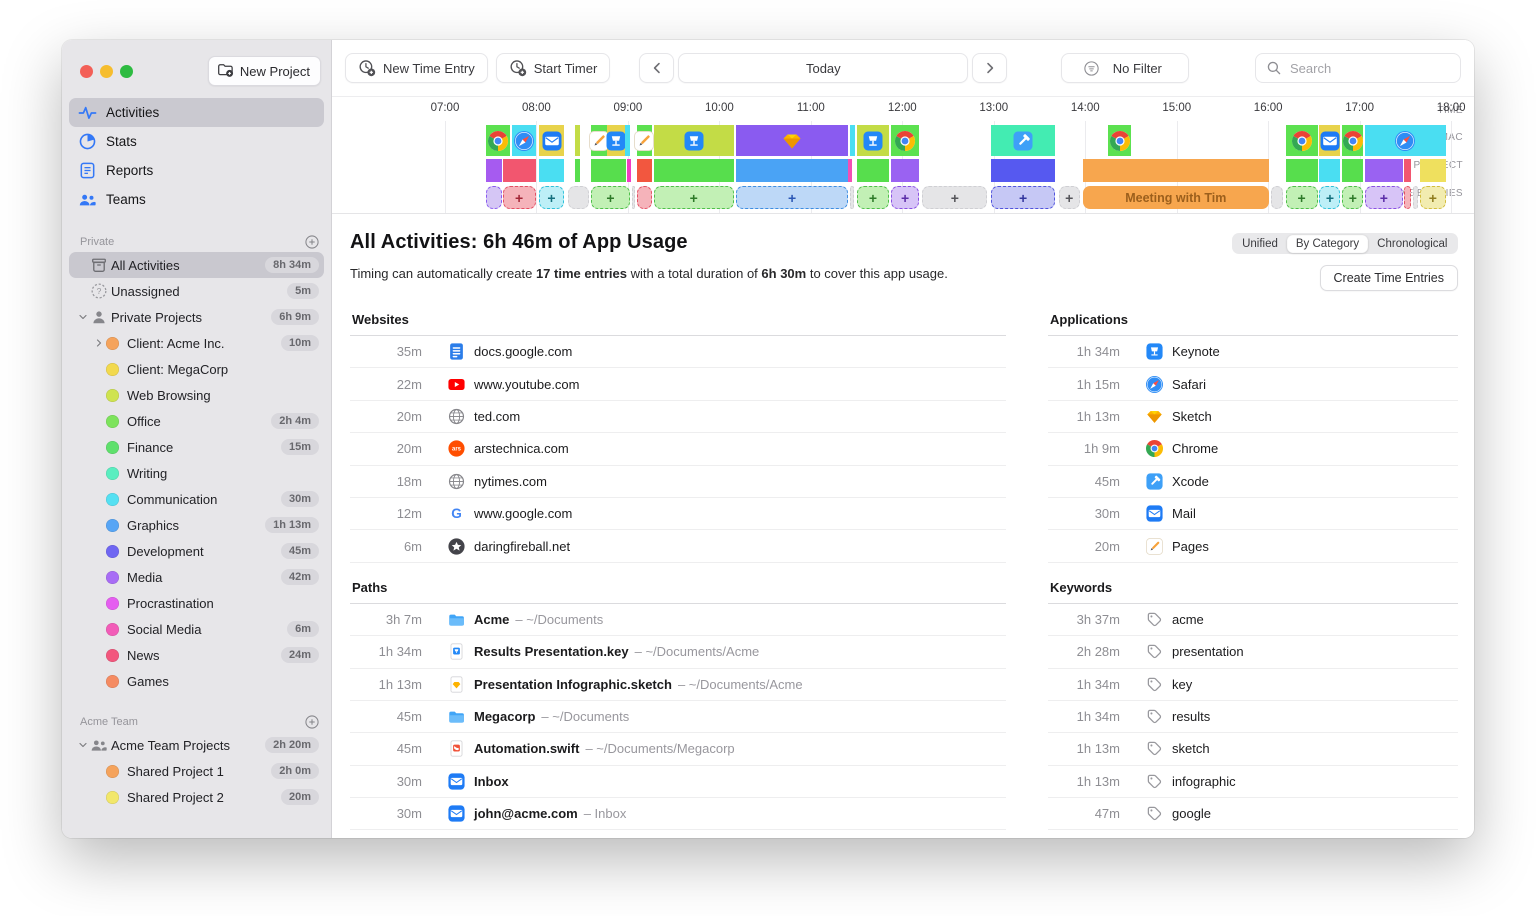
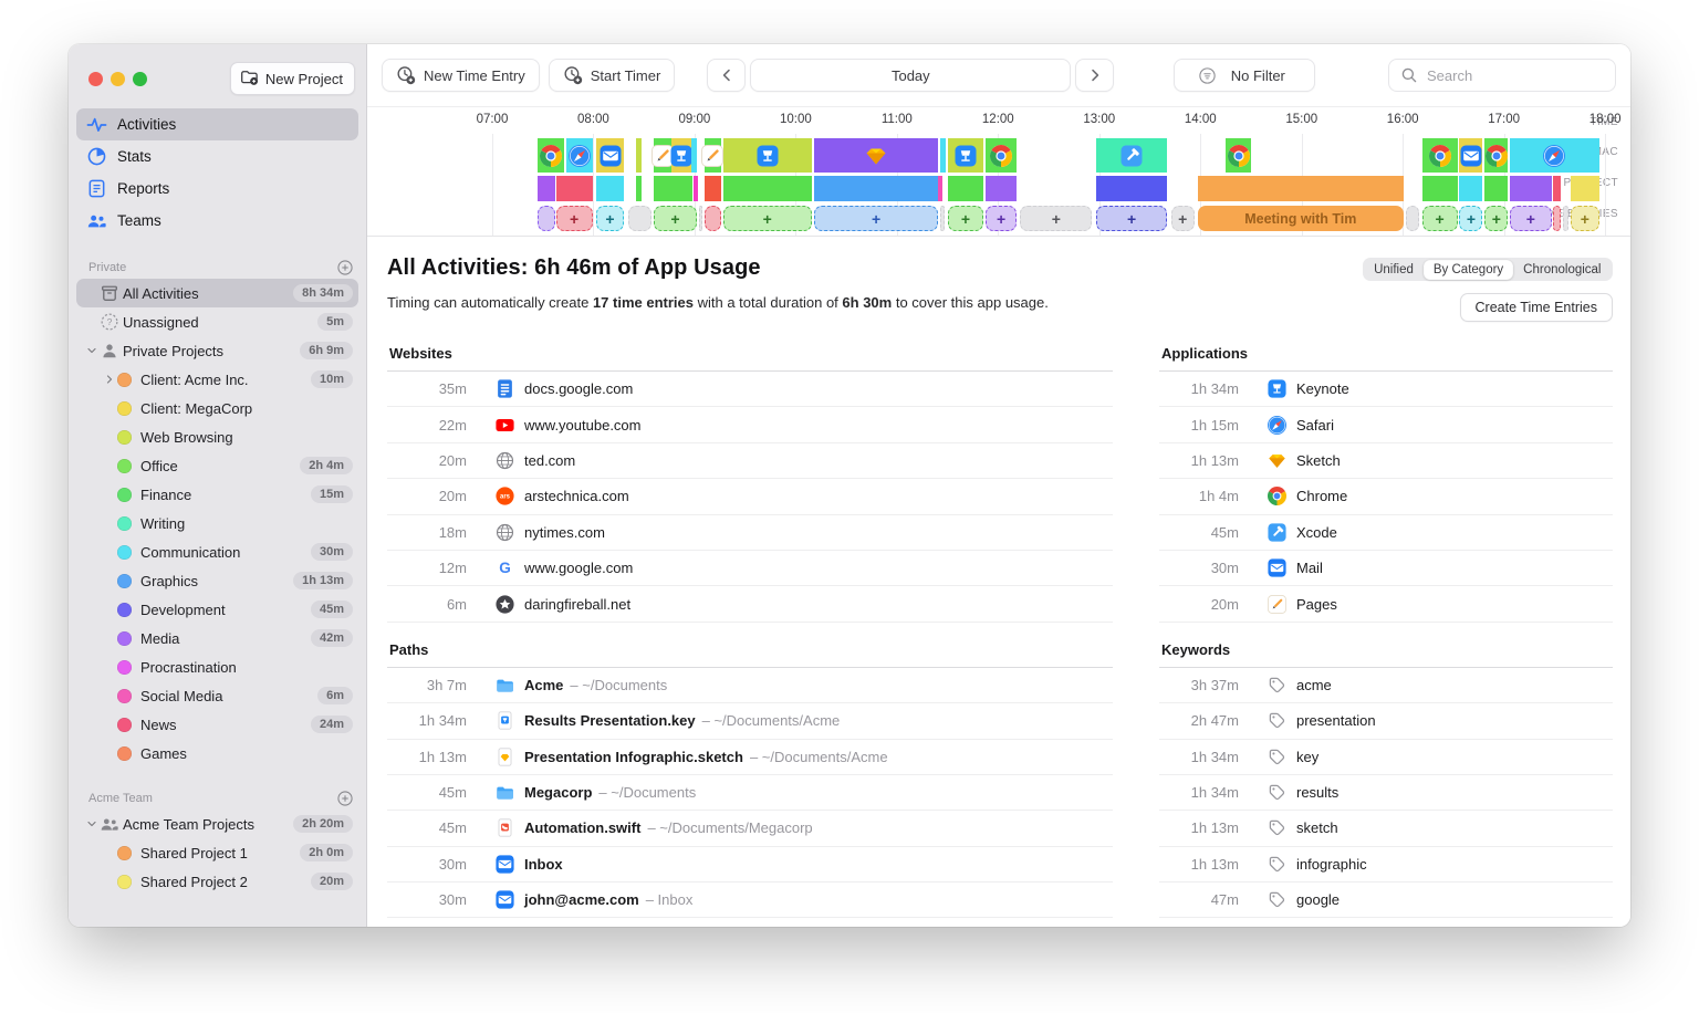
  New Project
  Activities
  Stats
  Reports
  Teams
  Private
  All Activities
  8h 34m
  ?
  Unassigned
  5m
  Private Projects
  6h 9m
  Client: Acme Inc.
  10m
  Client: MegaCorp
  Web Browsing
  Office
  2h 4m
  Finance
  15m
  Writing
  Communication
  30m
  Graphics
  1h 13m
  Development
  45m
  Media
  42m
  Procrastination
  Social Media
  6m
  News
  24m
  Games
  Acme Team
  Acme Team Projects
  2h 20m
  Shared Project 1
  2h 0m
  Shared Project 2
  20m
  New Time Entry
  Start Timer
  Today
  No Filter
  Search
  TIME
  07:00
  08:00
  09:00
  10:00
  11:00
  12:00
  13:00
  14:00
  15:00
  16:00
  17:00
  18:00
  +
  +
  +
  +
  +
  +
  +
  +
  +
  +
  Meeting with Tim
  +
  +
  +
  +
  +
  All Activities: 6h 46m of App Usage
  Timing can automatically create 17 time entries with a total duration of 6h 30m to cover this app usage.
  Unified
  By Category
  Chronological
  Create Time Entries
  Websites
  35m
  docs.google.com
  22m
  www.youtube.com
  20m
  ted.com
  20m
  arstechnica.com
  18m
  nytimes.com
  12m
  G
  www.google.com
  6m
  daringfireball.net
  Paths
  3h 7m
  Acme
  – ~/Documents
  1h 34m
  Results Presentation.key
  – ~/Documents/Acme
  1h 13m
  Presentation Infographic.sketch
  – ~/Documents/Acme
  45m
  Megacorp
  – ~/Documents
  45m
  Automation.swift
  – ~/Documents/Megacorp
  30m
  Inbox
  30m
  john@acme.com
  – Inbox
  Applications
  1h 34m
  Keynote
  1h 15m
  Safari
  1h 13m
  Sketch
- 1h 9m
+ 1h 4m
  Chrome
  45m
  Xcode
  30m
  Mail
  20m
  Pages
  Keywords
  3h 37m
  acme
- 2h 28m
+ 2h 47m
  presentation
  1h 34m
  key
  1h 34m
  results
  1h 13m
  sketch
  1h 13m
  infographic
  47m
  google
